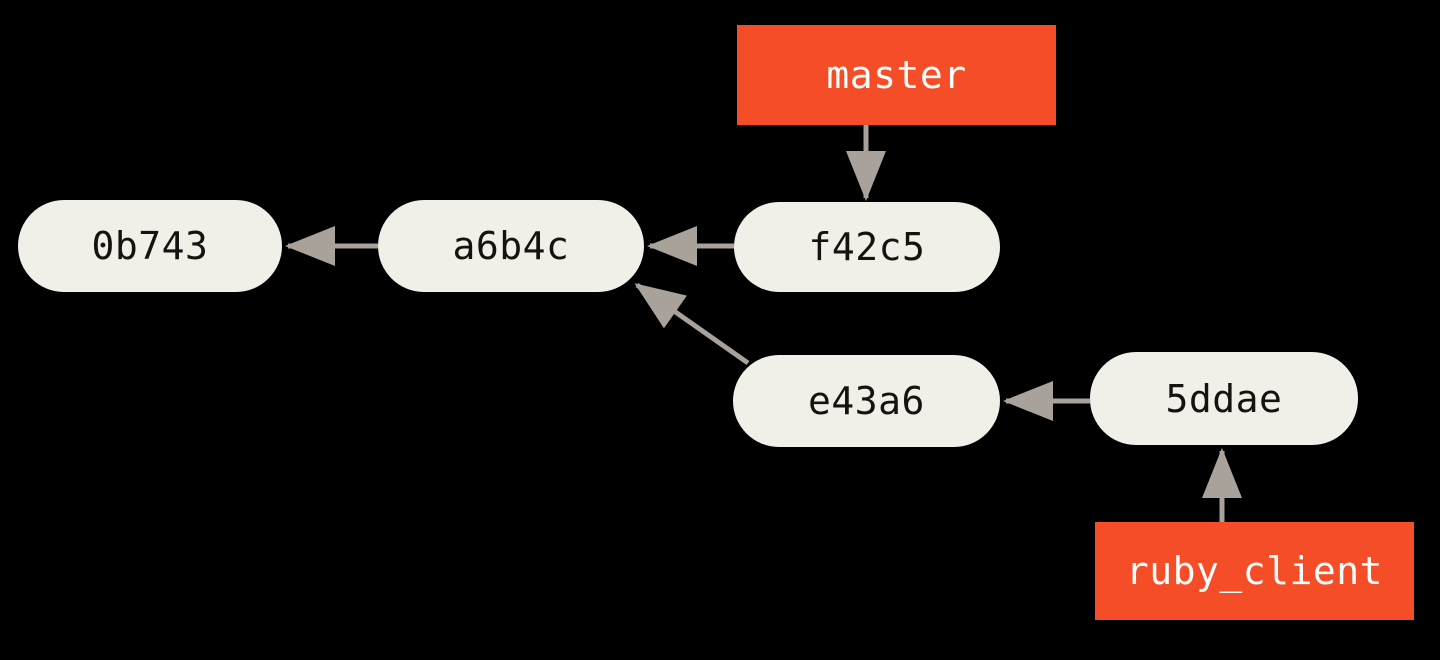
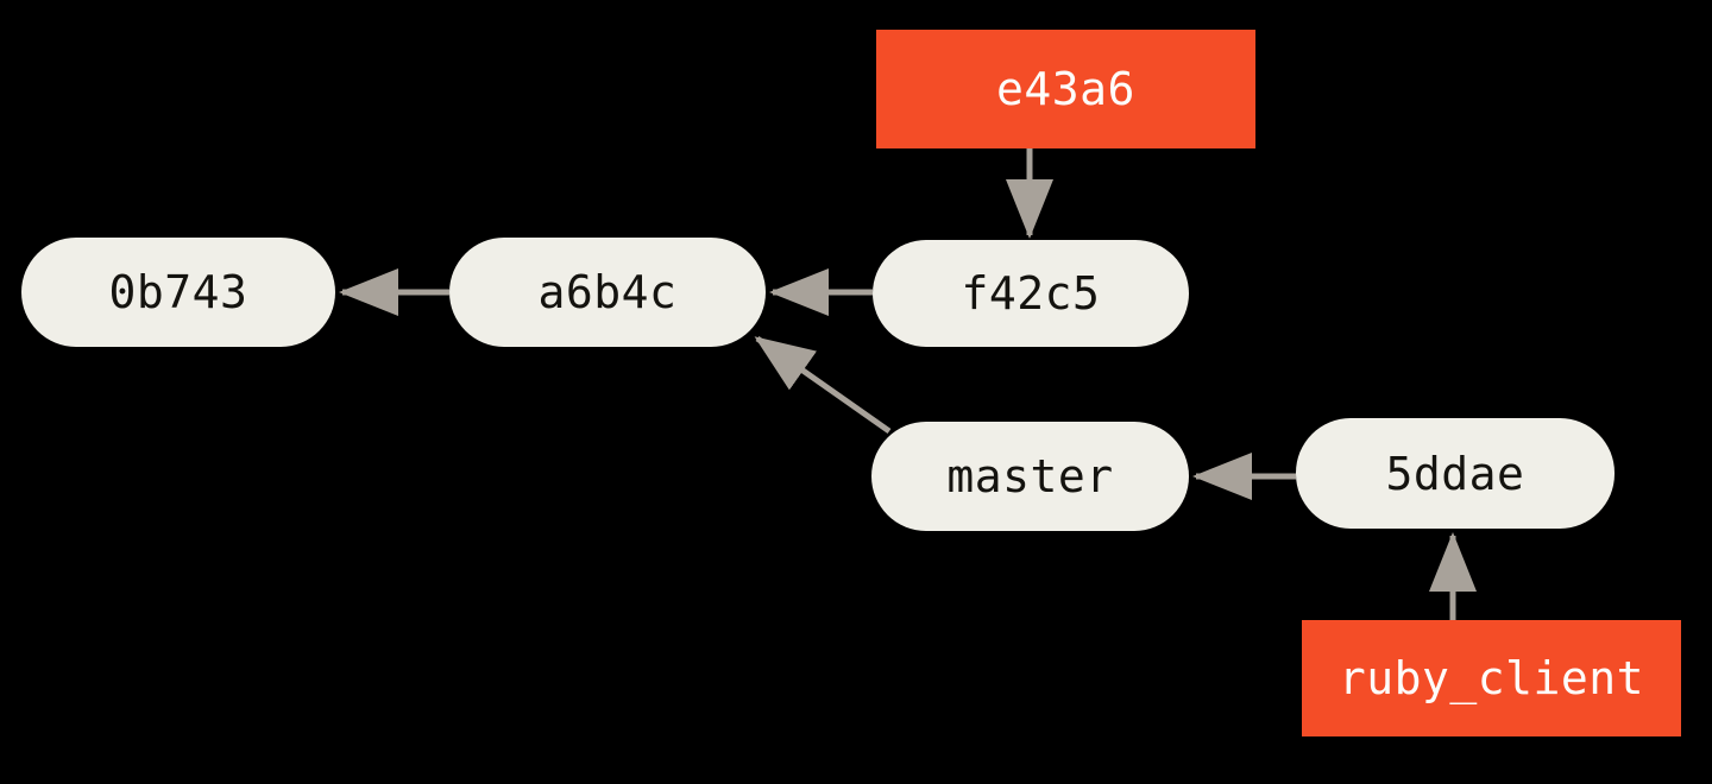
  0b743
  a6b4c
  f42c5
- e43a6
+ master
  5ddae
- master
+ e43a6
  ruby_client
